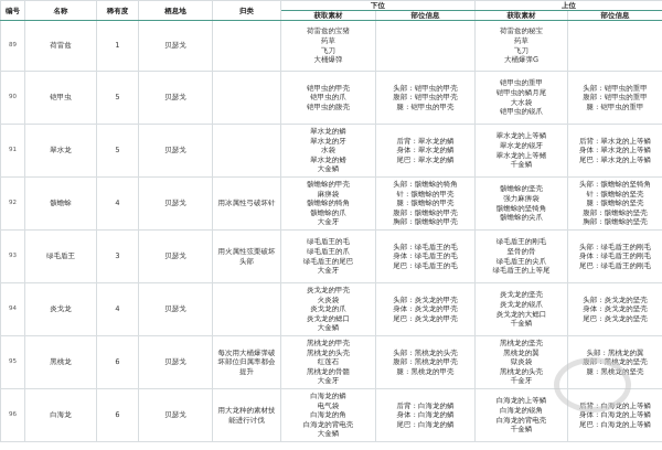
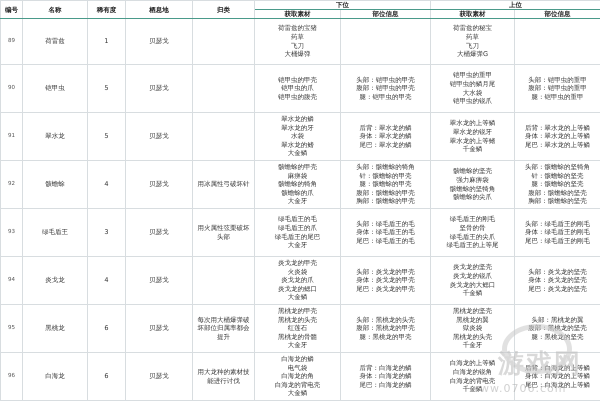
  编号	名称	稀有度	栖息地	归类	下位	上位
  获取素材	部位信息	获取素材	部位信息
  	铠甲虫	5	贝瑟戈		铠甲虫的甲壳铠甲虫的爪铠甲虫的腹壳	头部：铠甲虫的甲壳腹部：铠甲虫的甲壳腿：铠甲虫的甲壳	铠甲虫的重甲铠甲虫的鳞月尾大水袋铠甲虫的锐爪	头部：铠甲虫的重甲腹部：铠甲虫的重甲腿：铠甲虫的重甲
  	翠水龙	5	贝瑟戈		翠水龙的鳞翠水龙的牙水袋翠水龙的鳍大金鳞	后背：翠水龙的鳞身体：翠水龙的鳞尾巴：翠水龙的鳞	翠水龙的上等鳞翠水龙的锐牙翠水龙的上等鳍千金鳞	后背：翠水龙的上等鳞身体：翠水龙的上等鳞尾巴：翠水龙的上等鳞
  	骸蟾蜍	4	贝瑟戈	用冰属性弓破坏针	骸蟾蜍的甲壳麻痹袋骸蟾蜍的犄角骸蟾蜍的爪大金牙	头部：骸蟾蜍的犄角针：骸蟾蜍的甲壳腿：骸蟾蜍的甲壳腹部：骸蟾蜍的甲壳胸部：骸蟾蜍的甲壳	骸蟾蜍的坚壳强力麻痹袋骸蟾蜍的坚犄角骸蟾蜍的尖爪	头部：骸蟾蜍的坚犄角针：骸蟾蜍的坚壳腿：骸蟾蜍的坚壳腹部：骸蟾蜍的坚壳胸部：骸蟾蜍的坚壳
  	绿毛盾王	3	贝瑟戈	用火属性弦栗破坏头部	绿毛盾王的毛绿毛盾王的爪绿毛盾王的尾巴大金牙	头部：绿毛盾王的毛身体：绿毛盾王的毛尾巴：绿毛盾王的毛	绿毛盾王的刚毛坚骨的骨绿毛盾王的尖爪绿毛盾王的上等尾	头部：绿毛盾王的刚毛身体：绿毛盾王的刚毛尾巴：绿毛盾王的刚毛
  	炎戈龙	4	贝瑟戈		炎戈龙的甲壳火炎袋炎戈龙的爪炎戈龙的鳃口大金鳞	头部：炎戈龙的甲壳身体：炎戈龙的甲壳尾巴：炎戈龙的甲壳	炎戈龙的坚壳炎戈龙的锐爪炎戈龙的大鳃口千金鳞	头部：炎戈龙的坚壳身体：炎戈龙的坚壳尾巴：炎戈龙的坚壳
  	黑桃龙	6	贝瑟戈	每次用大桶爆弹破坏部位归属率都会提升	黑桃龙的甲壳黑桃龙的头壳红莲石黑桃龙的骨髓大金牙	头部：黑桃龙的头壳腹部：黑桃龙的甲壳腿：黑桃龙的甲壳	黑桃龙的坚壳黑桃龙的翼獄炎袋黑桃龙的头壳千金牙	头部：黑桃龙的翼腹部：黑桃龙的坚壳腿：黑桃龙的坚壳
  	白海龙	6	贝瑟戈	用大龙种的素材技能进行讨伐	白海龙的鳞电气袋白海龙的角白海龙的背电壳大金鳞	后背：白海龙的鳞身体：白海龙的鳞尾巴：白海龙的鳞	白海龙的上等鳞白海龙的锐角白海龙的背电壳千金鳞	后背：白海龙的上等鳞身体：白海龙的上等鳞尾巴：白海龙的上等鳞
+ 游戏网
+ www.0706.com
